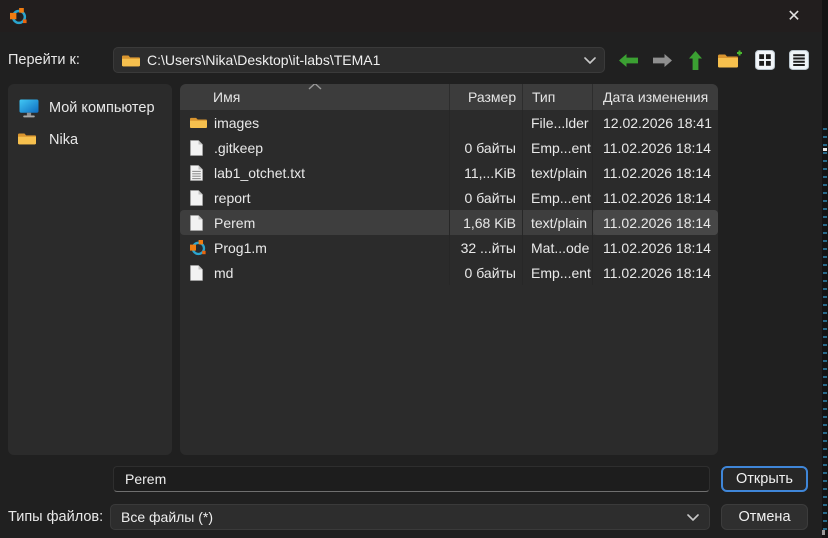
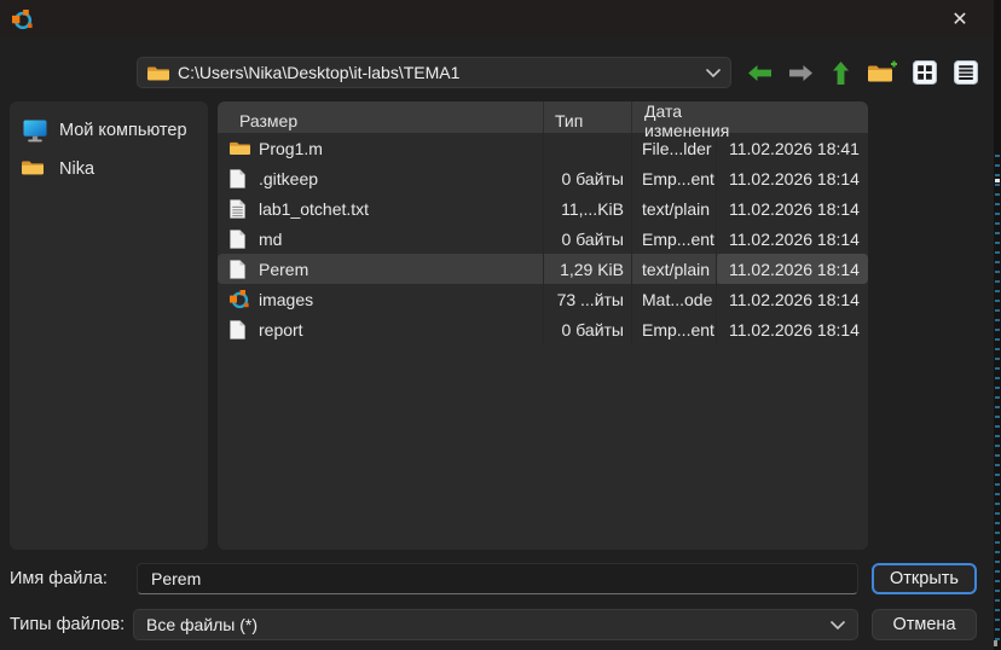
  ✕
- Перейти к:
  C:\Users\Nika\Desktop\it-labs\ТЕМА1
  Мой компьютер
  Nika
- Имя
  Размер
  Тип
  Дата изменения
- images
+ Prog1.m
  File...lder
- 12.02.2026 18:41
+ 11.02.2026 18:41
  .gitkeep
  0 байты
  Emp...ent
  11.02.2026 18:14
  lab1_otchet.txt
  11,...KiB
  text/plain
  11.02.2026 18:14
- report
+ md
  0 байты
  Emp...ent
  11.02.2026 18:14
  Perem
- 1,68 KiB
+ 1,29 KiB
  text/plain
  11.02.2026 18:14
- Prog1.m
+ images
- 32 ...йты
+ 73 ...йты
  Mat...ode
  11.02.2026 18:14
- md
+ report
  0 байты
  Emp...ent
  11.02.2026 18:14
+ Имя файла:
  Perem
  Открыть
  Типы файлов:
  Все файлы (*)
  Отмена
